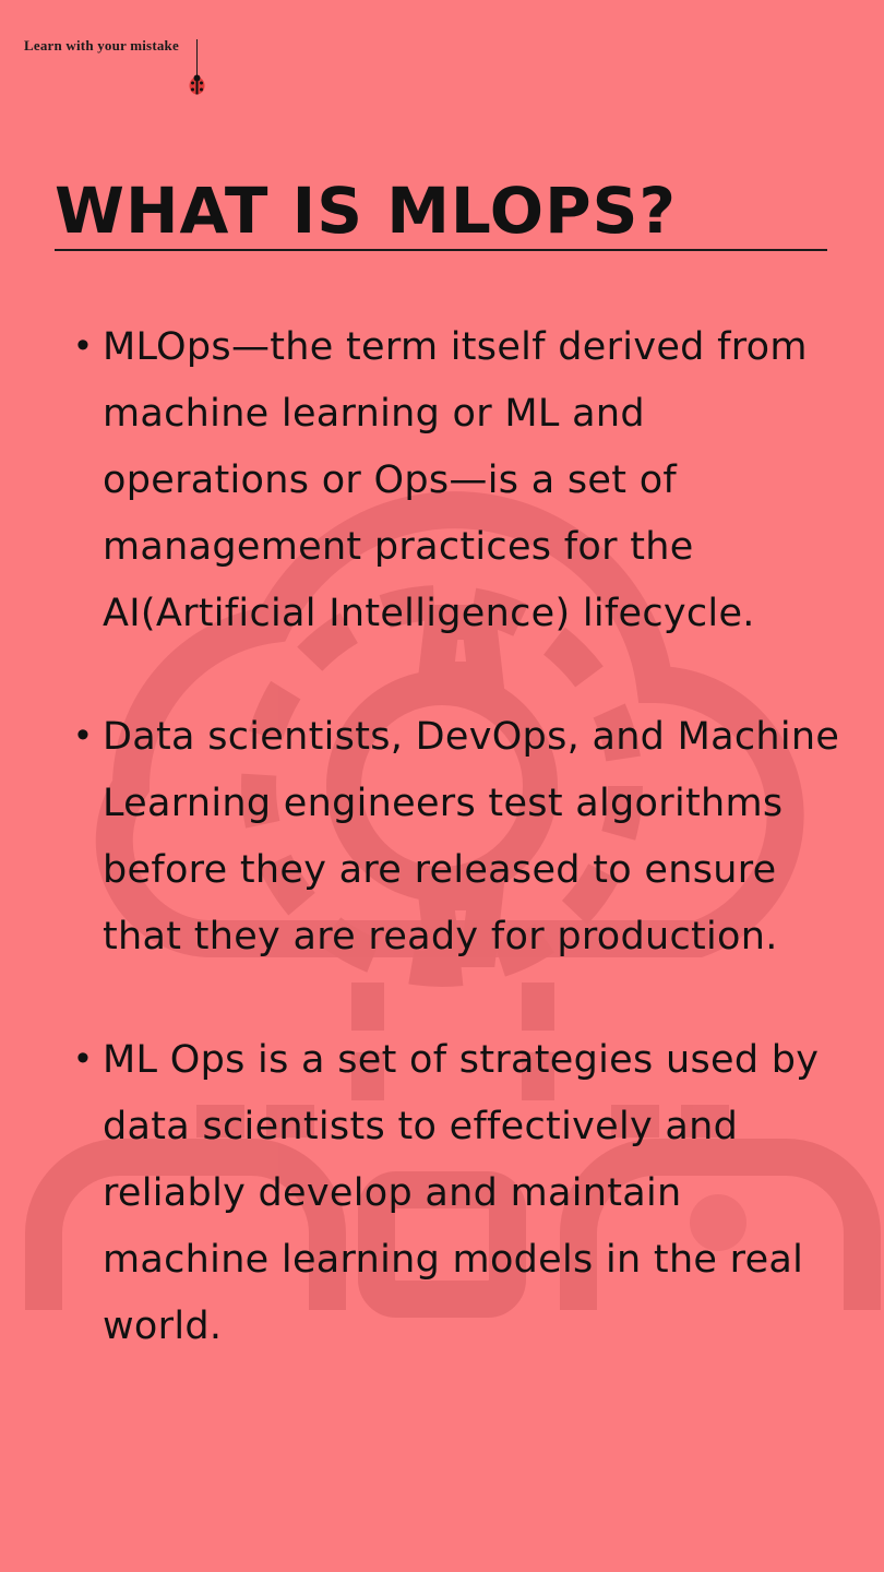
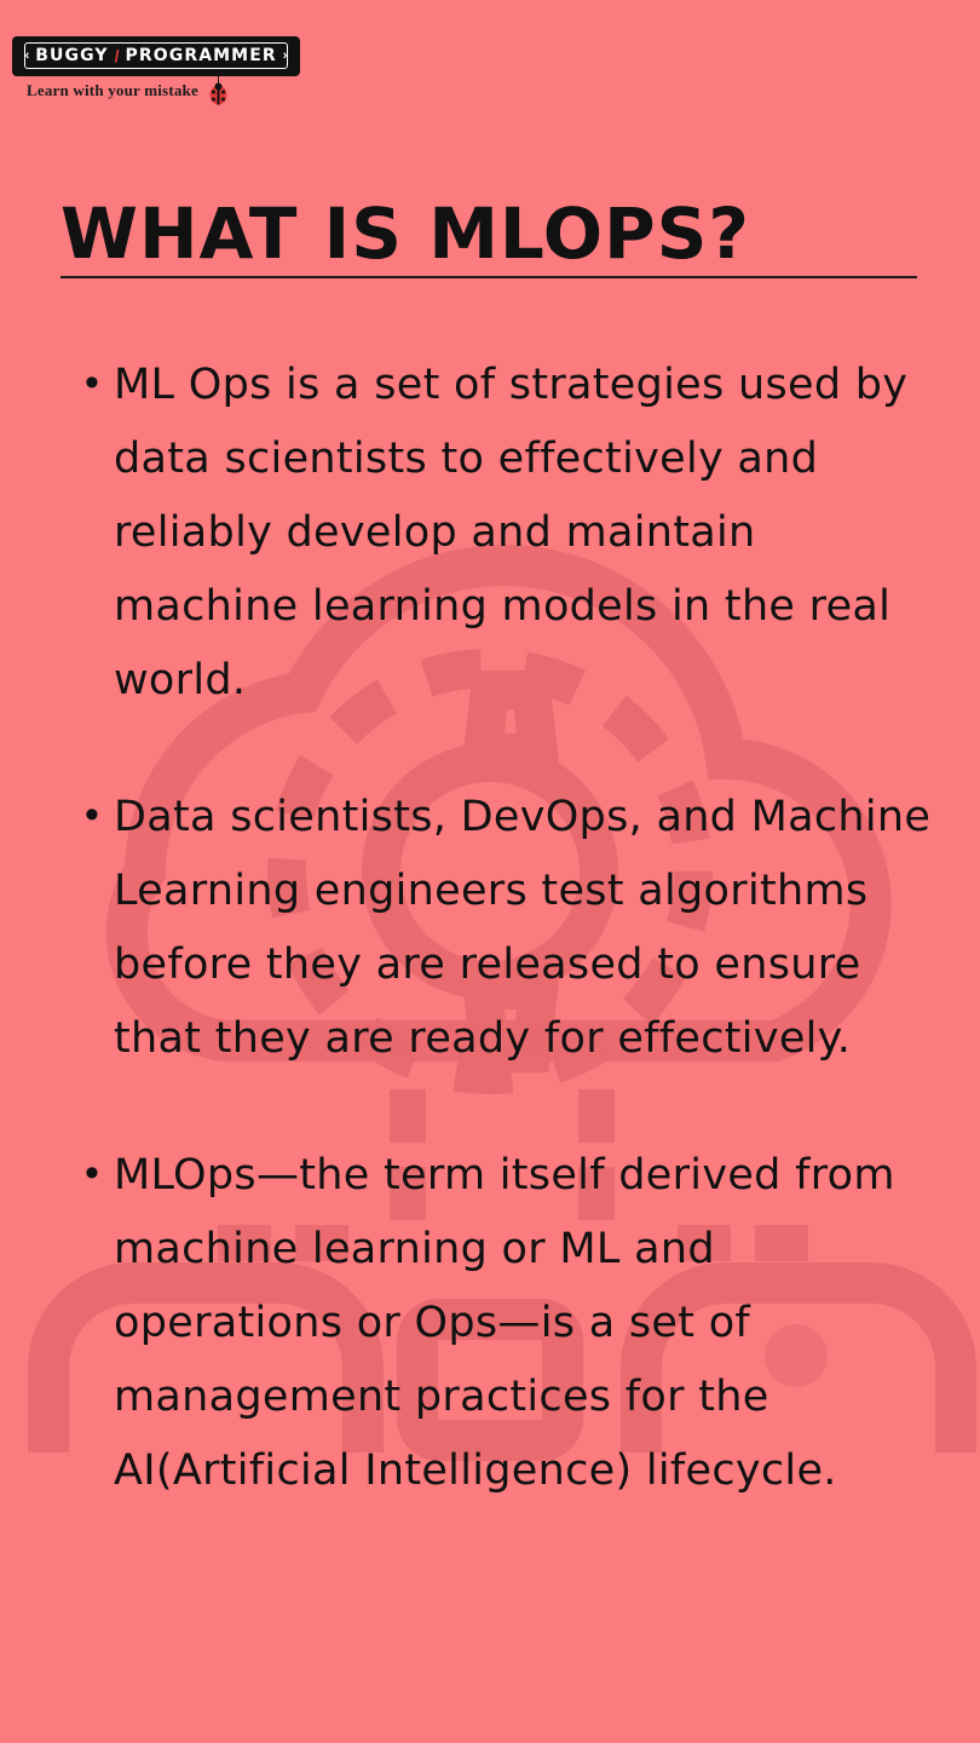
+ ‹
+ BUGGY
+ /
+ PROGRAMMER
+ ›
  Learn with your mistake
  WHAT IS MLOPS?
  •
- MLOps—the term itself derived from machine learning or ML and operations or Ops—is a set of management practices for the AI(Artificial Intelligence) lifecycle.
+ ML Ops is a set of strategies used by data scientists to effectively and reliably develop and maintain machine learning models in the real world.
  •
- Data scientists, DevOps, and Machine Learning engineers test algorithms before they are released to ensure that they are ready for production.
+ Data scientists, DevOps, and Machine Learning engineers test algorithms before they are released to ensure that they are ready for effectively.
  •
- ML Ops is a set of strategies used by data scientists to effectively and reliably develop and maintain machine learning models in the real world.
+ MLOps—the term itself derived from machine learning or ML and operations or Ops—is a set of management practices for the AI(Artificial Intelligence) lifecycle.
